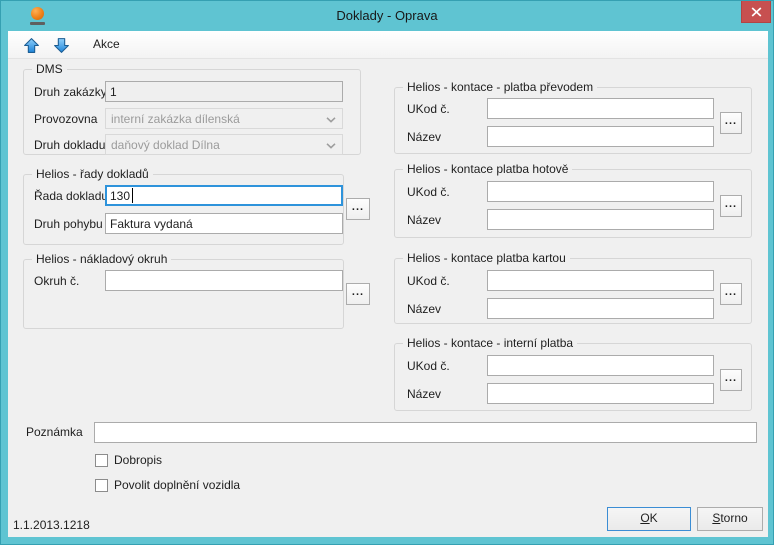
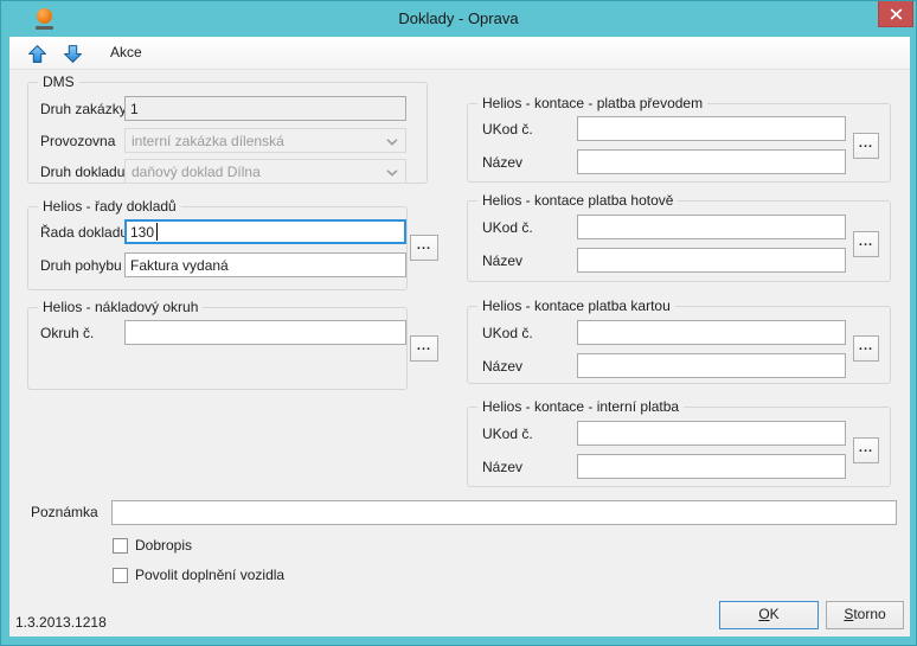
  Doklady - Oprava
  Akce
  DMS
  Druh zakázky
  1
  Provozovna
  interní zakázka dílenská
  Druh dokladu
  daňový doklad Dílna
  Helios - řady dokladů
  Řada doklad
  130
  Druh pohybu
  Faktura vydaná
  ...
  Helios - nákladový okruh
  Okruh č.
  ...
  Helios - kontace - platba převodem
  UKod č.
  Název
  ...
  Helios - kontace platba hotově
  UKod č.
  Název
  ...
  Helios - kontace platba kartou
  UKod č.
  Název
  ...
  Helios - kontace - interní platba
  UKod č.
  Název
  ...
  Poznámka
  Dobropis
  Povolit doplnění vozidla
- 1.1.2013.1218
+ 1.3.2013.1218
  OK
  Storno
